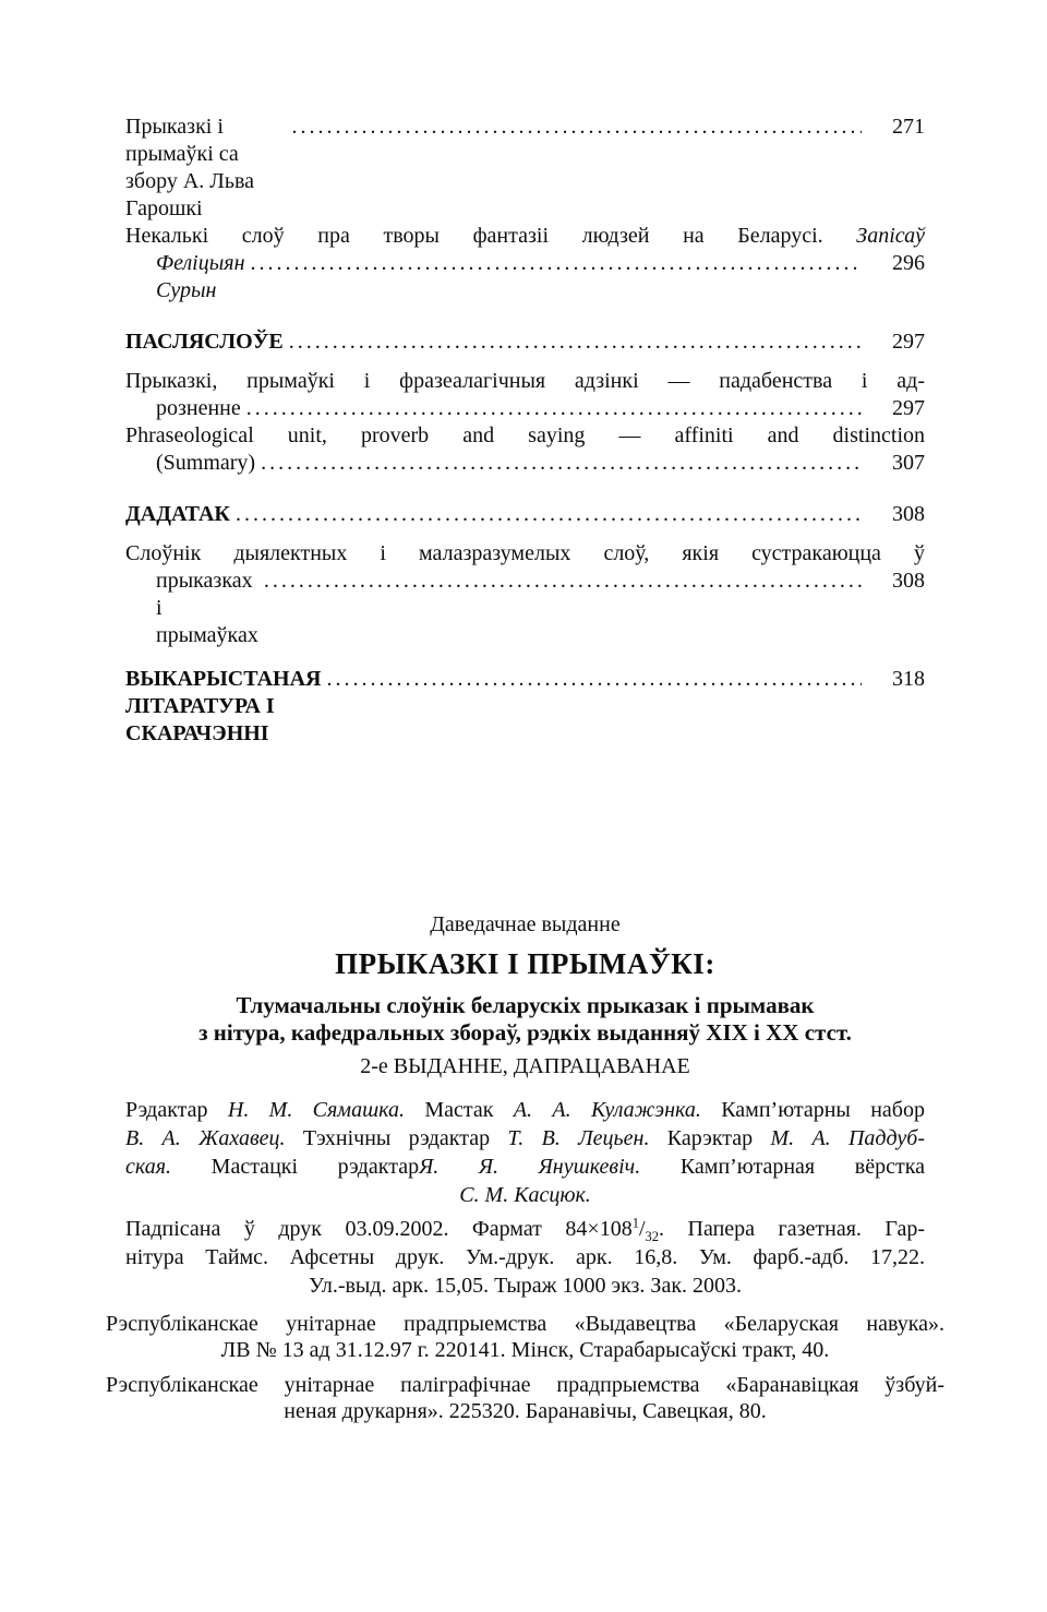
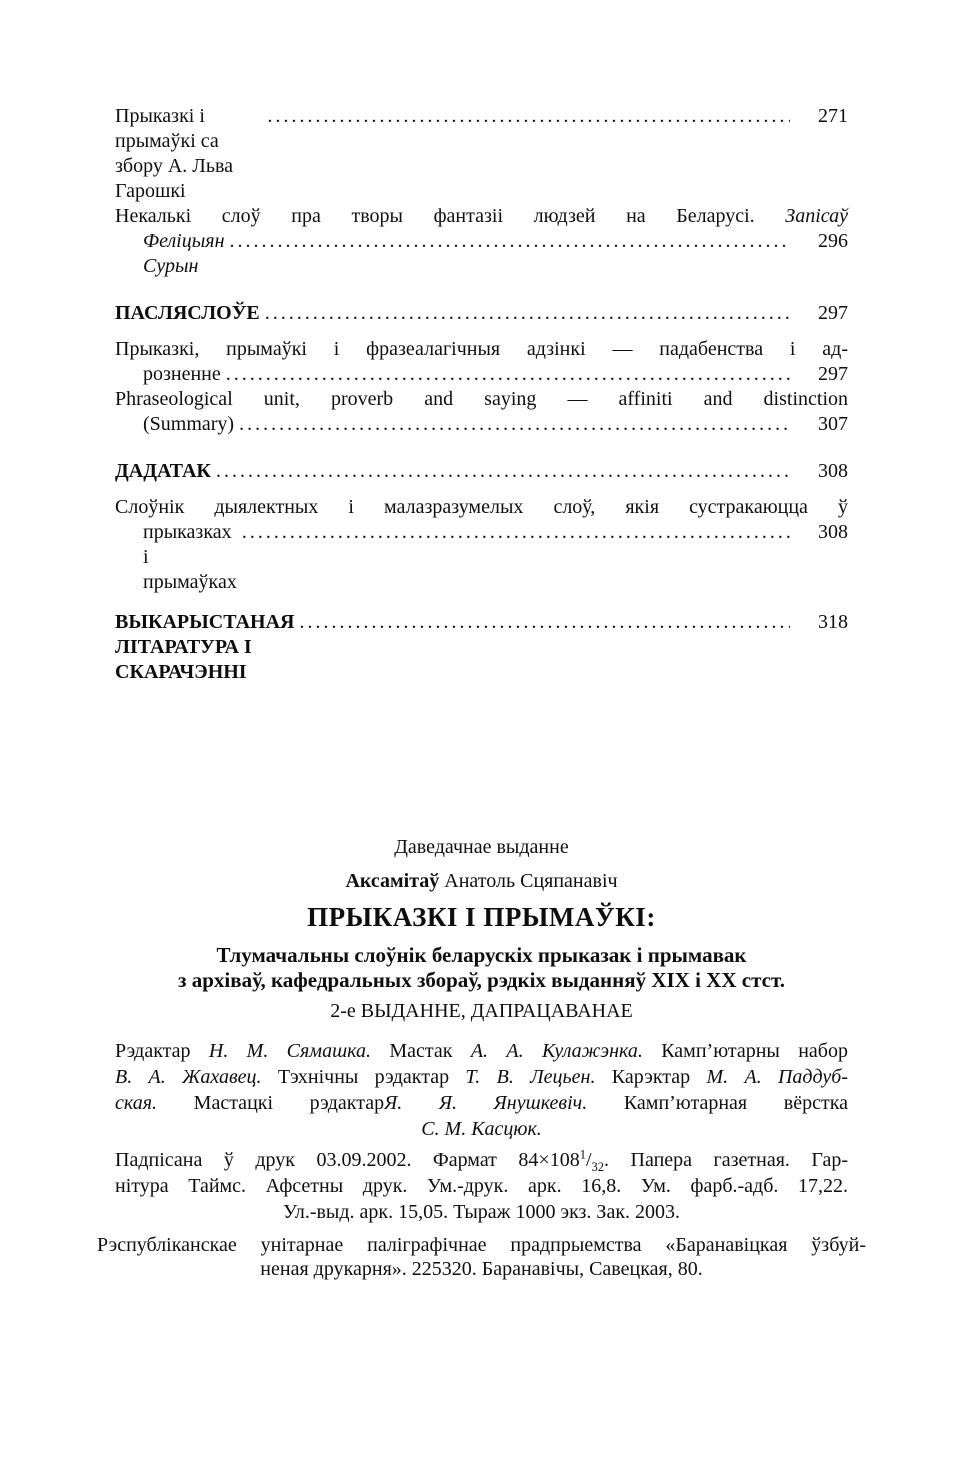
  Прыказкі і прымаўкі са збору А. Льва Гарошкі
  271
  Некалькі слоў пра творы фантазіі людзей на Беларусі. Запісаў
  Феліцыян Сурын
  296
  ПАСЛЯСЛОЎЕ
  297
  Прыказкі, прымаўкі і фразеалагічныя адзінкі — падабенства і ад-
  розненне
  297
  Phraseological unit, proverb and saying — affiniti and distinction
  (Summary)
  307
  ДАДАТАК
  308
  Слоўнік дыялектных і малазразумелых слоў, якія сустракаюцца ў
  прыказках і прымаўках
  308
  ВЫКАРЫСТАНАЯ ЛІТАРАТУРА І СКАРАЧЭННІ
  318
  Даведачнае выданне
+ Аксамітаў Анатоль Сцяпанавіч
  ПРЫКАЗКІ І ПРЫМАЎКІ:
  Тлумачальны слоўнік беларускіх прыказак і прымавак
- з нітура, кафедральных збораў, рэдкіх выданняў XIX і XX стст.
+ з архіваў, кафедральных збораў, рэдкіх выданняў XIX і XX стст.
  2-е ВЫДАННЕ, ДАПРАЦАВАНАЕ
  Рэдактар Н. М. Сямашка. Мастак А. А. Кулажэнка. Камп’ютарны набор
  В. А. Жахавец. Тэхнічны рэдактар Т. В. Лецьен. Карэктар М. А. Паддуб-
  ская. Мастацкі рэдактарЯ. Я. Янушкевіч. Камп’ютарная вёрстка
  С. М. Касцюк.
  Падпісана ў друк 03.09.2002. Фармат 84×1081/32. Папера газетная. Гар-
  нітура Таймс. Афсетны друк. Ум.-друк. арк. 16,8. Ум. фарб.-адб. 17,22.
  Ул.-выд. арк. 15,05. Тыраж 1000 экз. Зак. 2003.
- Рэспубліканскае унітарнае прадпрыемства «Выдавецтва «Беларуская навука».
- ЛВ № 13 ад 31.12.97 г. 220141. Мінск, Старабарысаўскі тракт, 40.
  Рэспубліканскае унітарнае паліграфічнае прадпрыемства «Баранавіцкая ўзбуй-
  неная друкарня». 225320. Баранавічы, Савецкая, 80.
